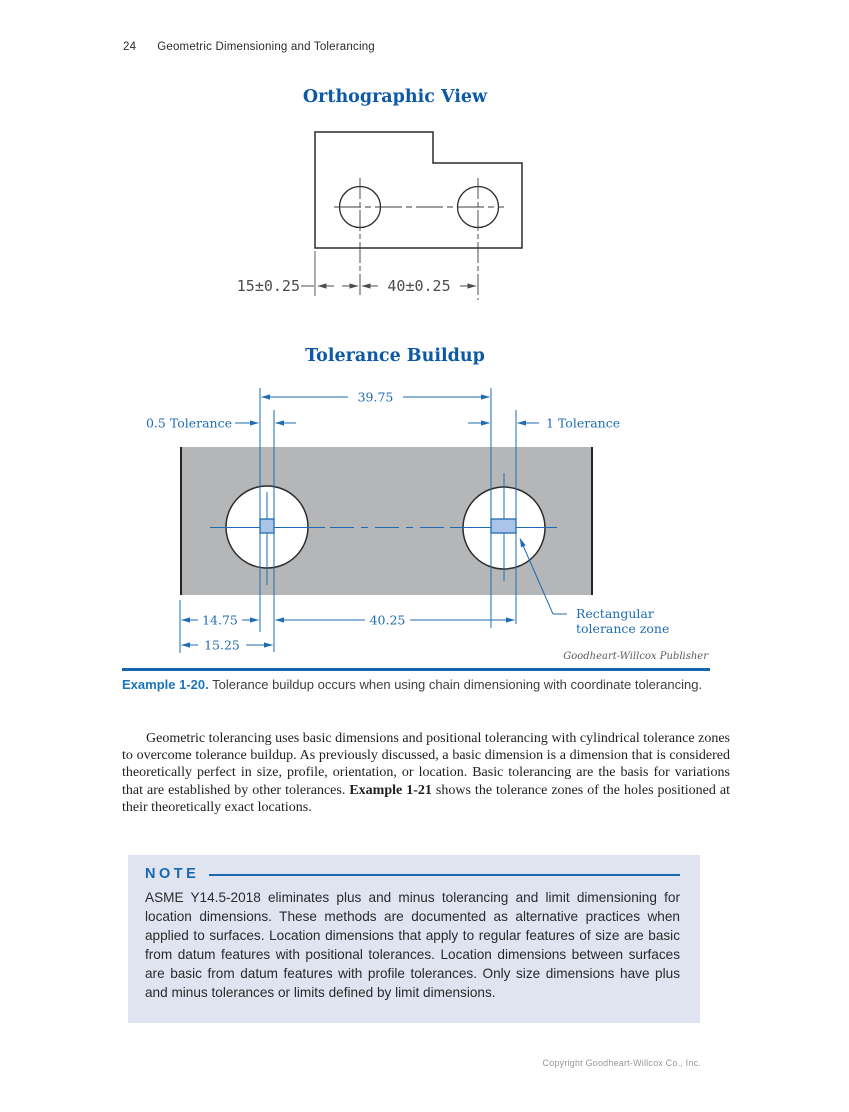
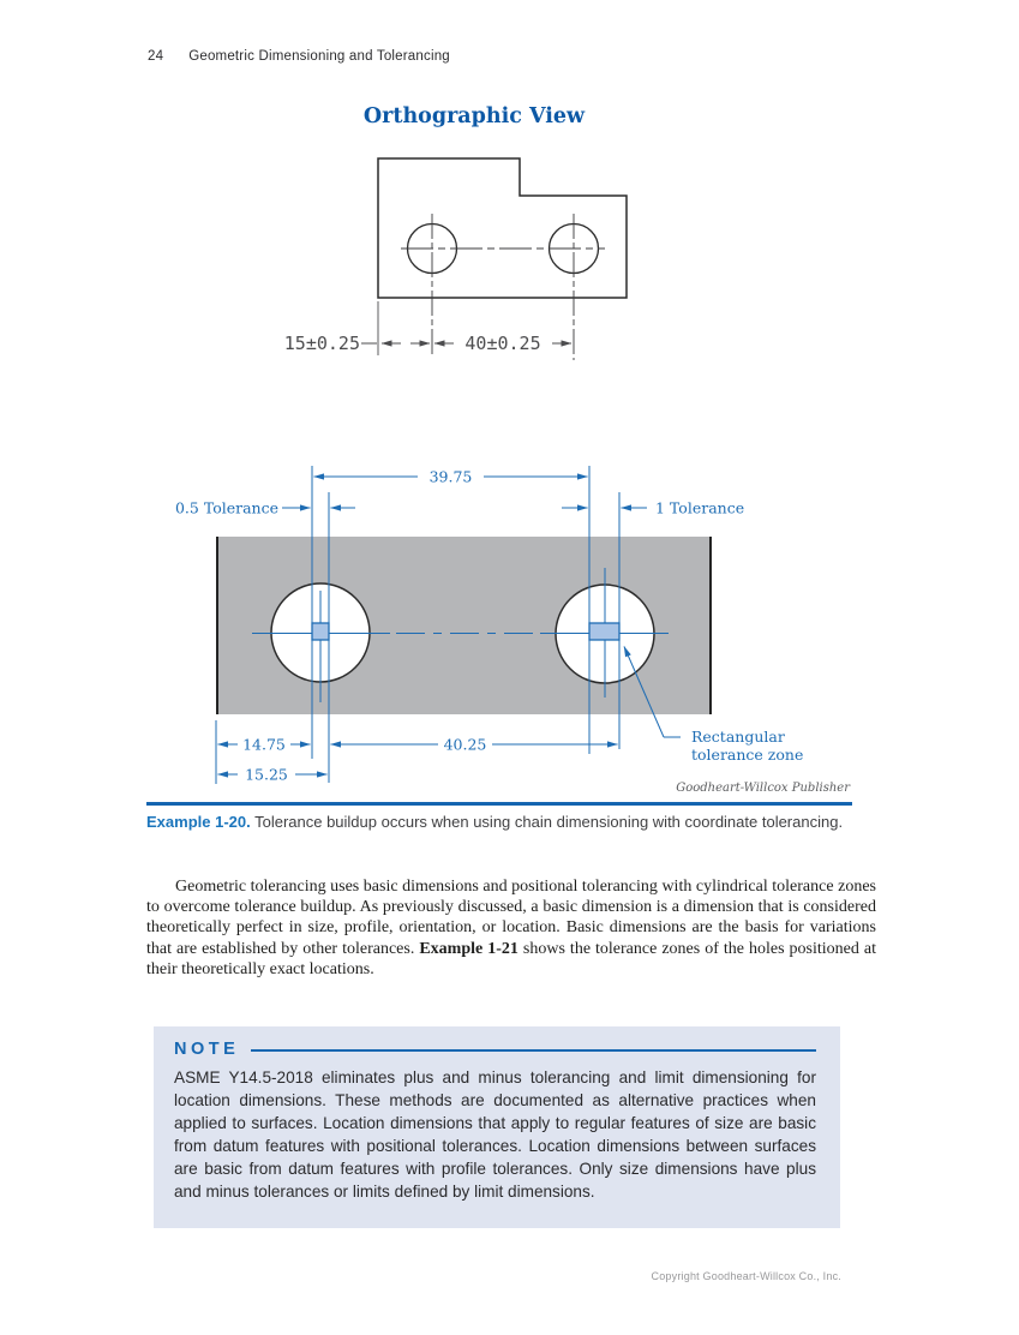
  24 Geometric Dimensioning and Tolerancing
  Orthographic View
  15±0.25
  40±0.25
- Tolerance Buildup
  39.75
  0.5 Tolerance
  1 Tolerance
  14.75
  40.25
  15.25
  Rectangular
  tolerance zone
  Goodheart-Willcox Publisher
  Example 1-20. Tolerance buildup occurs when using chain dimensioning with coordinate tolerancing.
- Geometric tolerancing uses basic dimensions and positional tolerancing with cylindrical tolerance zones to overcome tolerance buildup. As previously discussed, a basic dimension is a dimension that is considered theoretically perfect in size, profile, orientation, or location. Basic tolerancing are the basis for variations that are established by other tolerances. Example 1-21 shows the tolerance zones of the holes positioned at their theoretically exact locations.
+ Geometric tolerancing uses basic dimensions and positional tolerancing with cylindrical tolerance zones to overcome tolerance buildup. As previously discussed, a basic dimension is a dimension that is considered theoretically perfect in size, profile, orientation, or location. Basic dimensions are the basis for variations that are established by other tolerances. Example 1-21 shows the tolerance zones of the holes positioned at their theoretically exact locations.
  NOTE
  ASME Y14.5-2018 eliminates plus and minus tolerancing and limit dimensioning for location dimensions. These methods are documented as alternative practices when applied to surfaces. Location dimensions that apply to regular features of size are basic from datum features with positional tolerances. Location dimensions between surfaces are basic from datum features with profile tolerances. Only size dimensions have plus and minus tolerances or limits defined by limit dimensions.
  Copyright Goodheart-Willcox Co., Inc.
